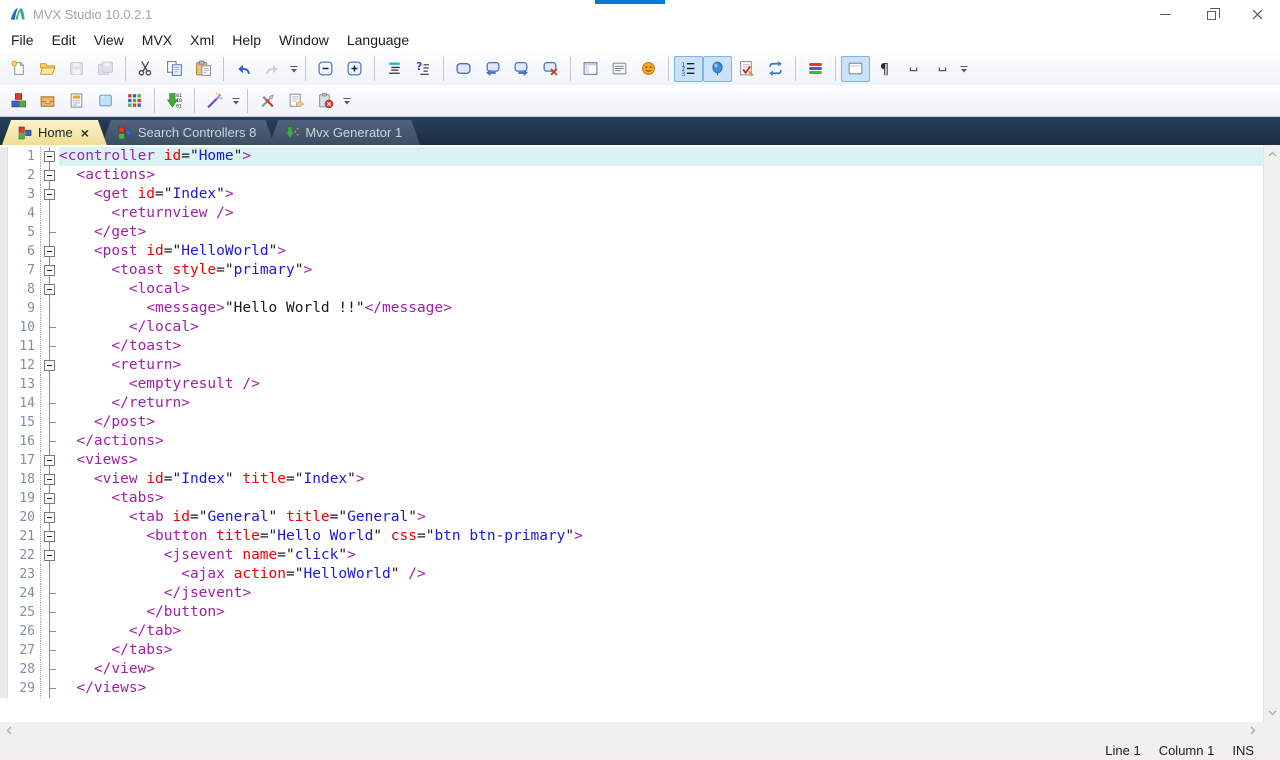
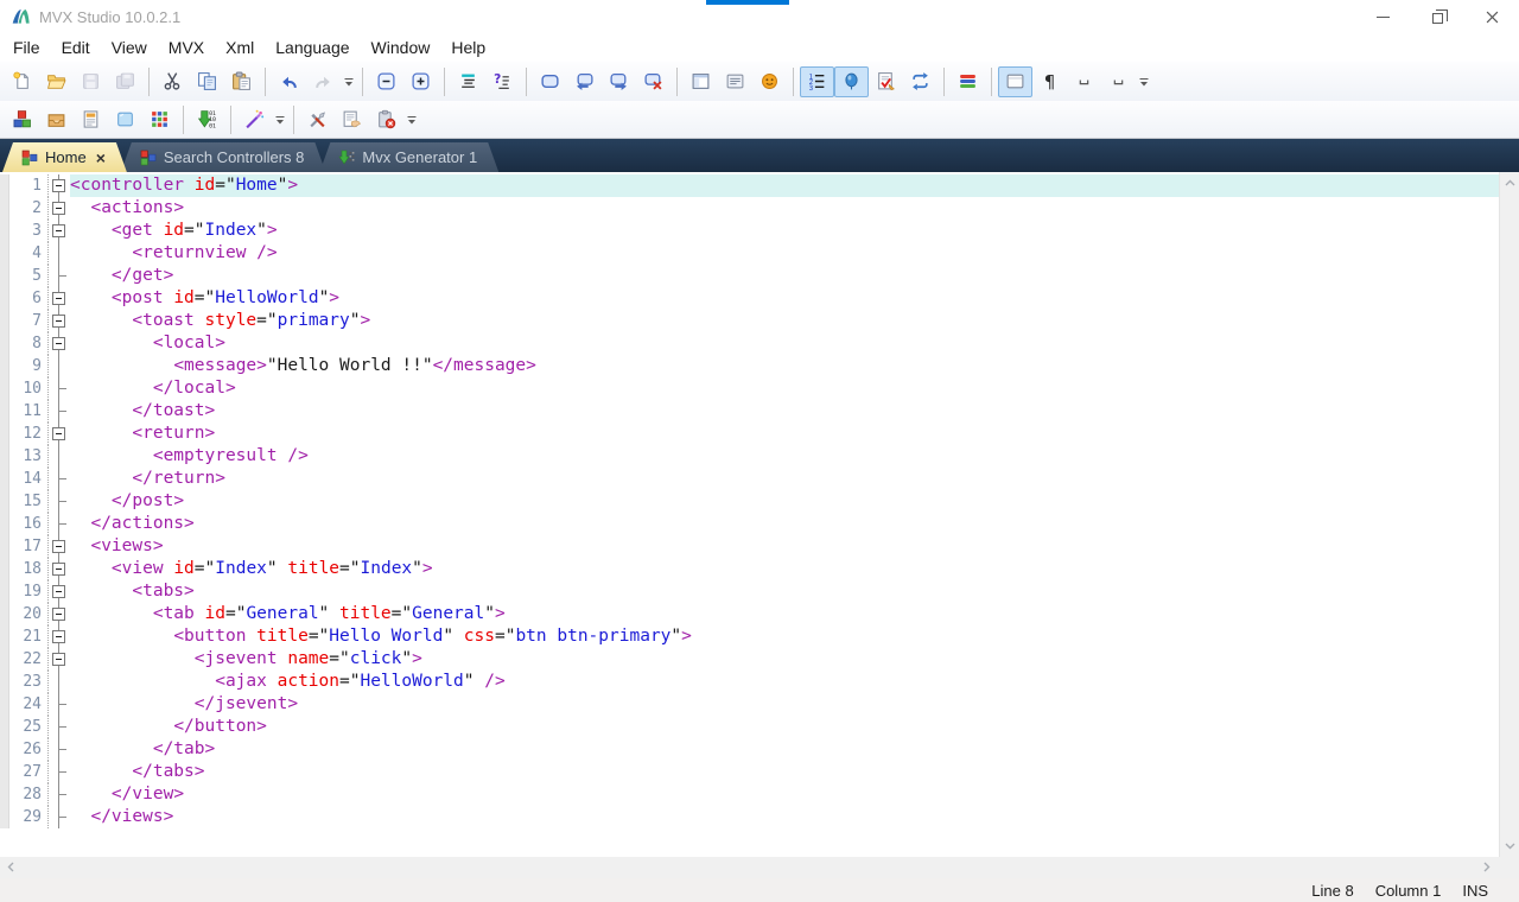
  MVX Studio 10.0.2.1
  File
  Edit
  View
  MVX
  Xml
- Help
+ Language
  Window
- Language
+ Help
  ?
  ¶
  Home
  ×
  Search Controllers 8
  Mvx Generator 1
  1
  <controller id="Home">
  2
  <actions>
  3
  <get id="Index">
  4
  <returnview />
  5
  </get>
  6
  <post id="HelloWorld">
  7
  <toast style="primary">
  8
  <local>
  9
  <message>"Hello World !!"</message>
  10
  </local>
  11
  </toast>
  12
  <return>
  13
  <emptyresult />
  14
  </return>
  15
  </post>
  16
  </actions>
  17
  <views>
  18
  <view id="Index" title="Index">
  19
  <tabs>
  20
  <tab id="General" title="General">
  21
  <button title="Hello World" css="btn btn-primary">
  22
  <jsevent name="click">
  23
  <ajax action="HelloWorld" />
  24
  </jsevent>
  25
  </button>
  26
  </tab>
  27
  </tabs>
  28
  </view>
  29
  </views>
- Line 1
+ Line 8
  Column 1
  INS
